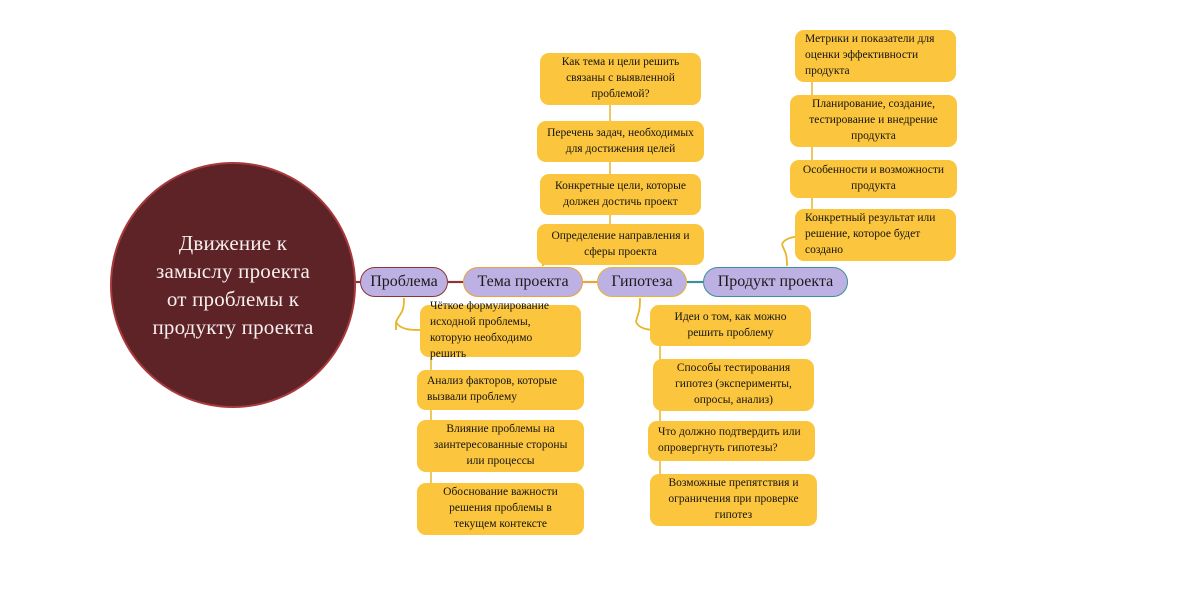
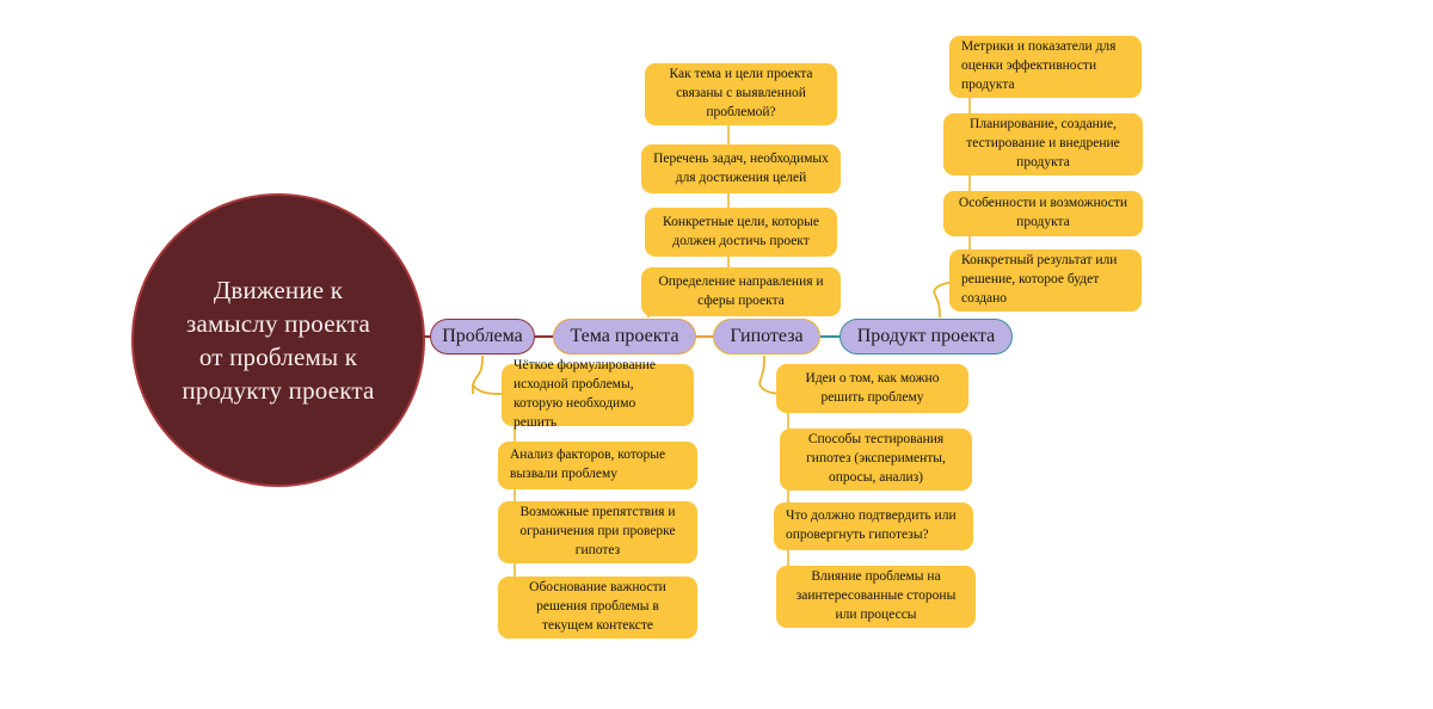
  Движение к замыслу проекта от проблемы к продукту проекта
  Проблема
  Тема проекта
  Гипотеза
  Продукт проекта
- Как тема и цели решить связаны с выявленной проблемой?
+ Как тема и цели проекта связаны с выявленной проблемой?
  Перечень задач, необходимых для достижения целей
  Конкретные цели, которые должен достичь проект
  Определение направления и сферы проекта
  Метрики и показатели для оценки эффективности продукта
  Планирование, создание, тестирование и внедрение продукта
  Особенности и возможности продукта
  Конкретный результат или решение, которое будет создано
  Чёткое формулирование исходной проблемы, которую необходимо решить
  Анализ факторов, которые вызвали проблему
- Влияние проблемы на заинтересованные стороны или процессы
+ Возможные препятствия и ограничения при проверке гипотез
  Обоснование важности решения проблемы в текущем контексте
  Идеи о том, как можно решить проблему
  Способы тестирования гипотез (эксперименты, опросы, анализ)
  Что должно подтвердить или опровергнуть гипотезы?
- Возможные препятствия и ограничения при проверке гипотез
+ Влияние проблемы на заинтересованные стороны или процессы
